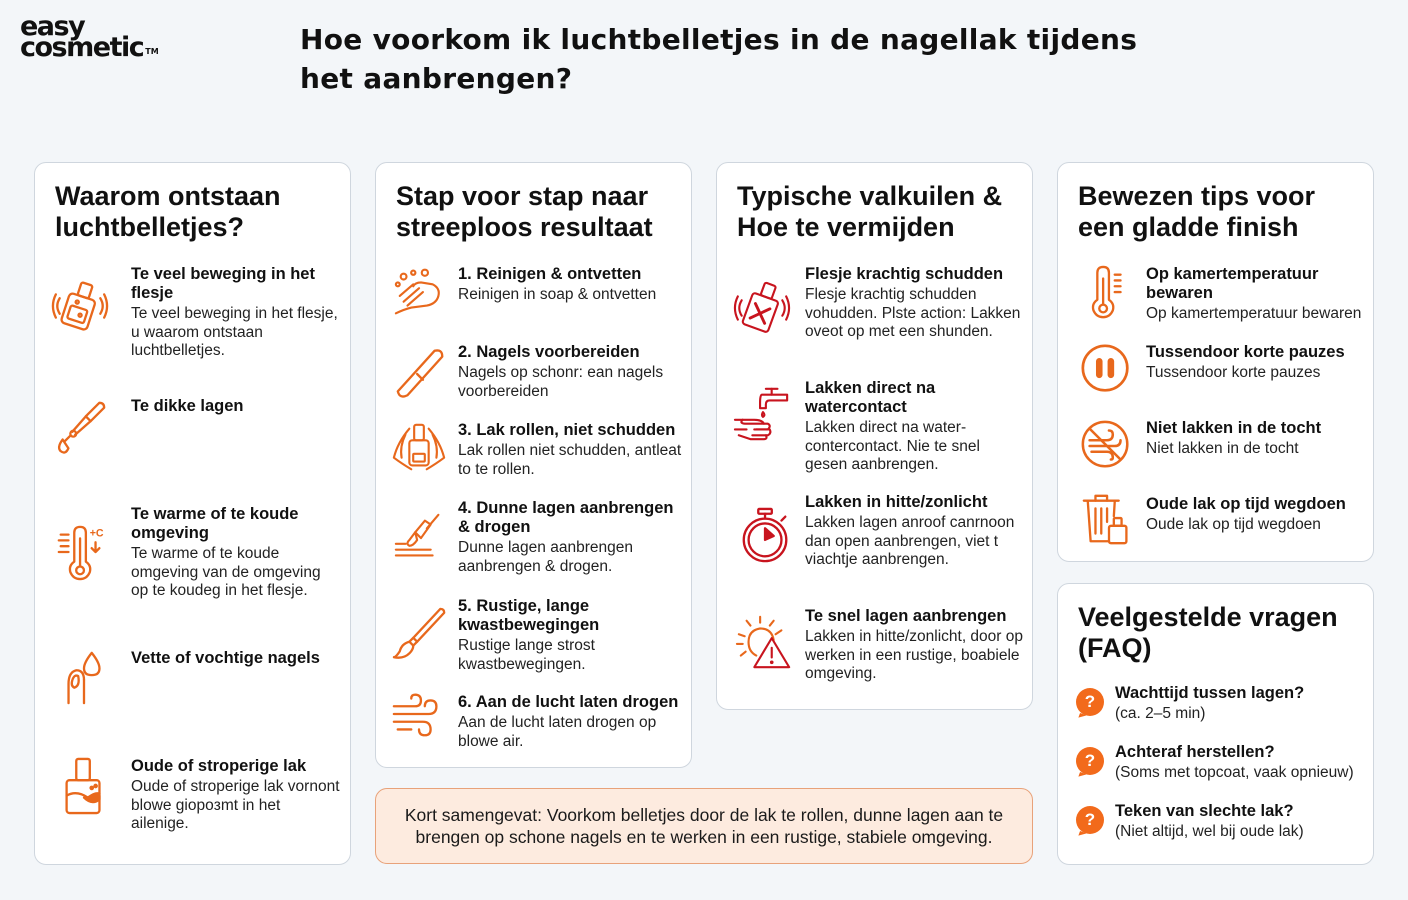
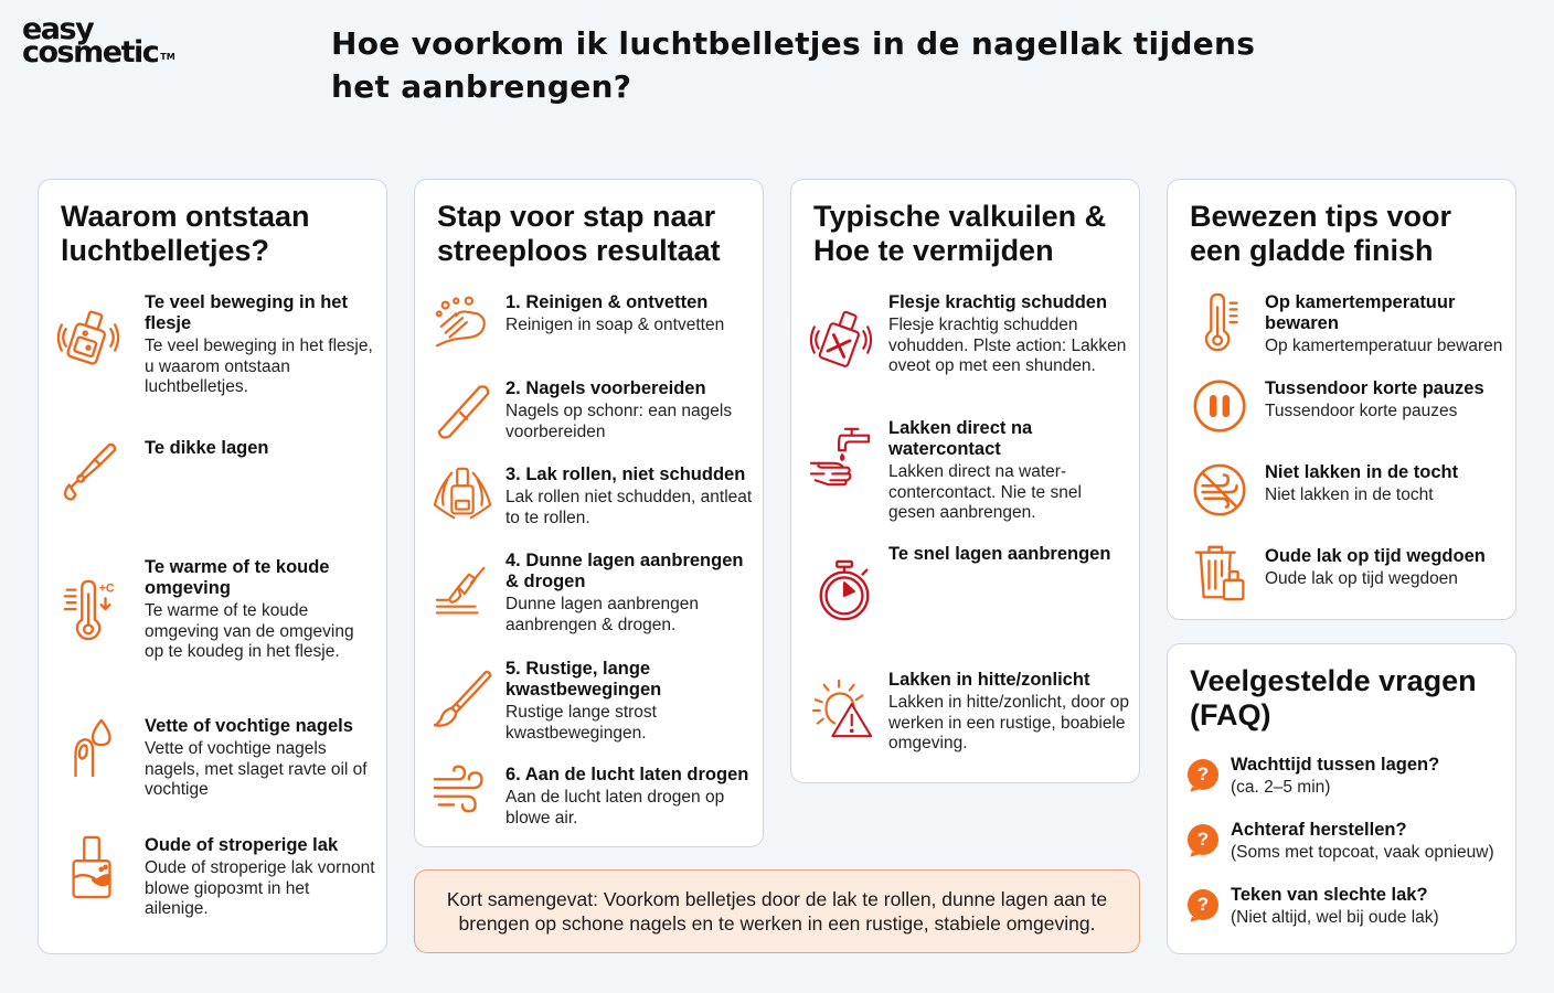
  easy
  cosmetic TM
  Hoe voorkom ik luchtbelletjes in de nagellak tijdens het aanbrengen?
  Waarom ontstaan luchtbelletjes?
  Te veel beweging in het flesje
  Te veel beweging in het flesje, u waarom ontstaan luchtbelletjes.
  Te dikke lagen
  +C
  Te warme of te koude omgeving
  Te warme of te koude omgeving van de omgeving op te koudeg in het flesje.
  Vette of vochtige nagels
+ Vette of vochtige nagels nagels, met slaget ravte oil of vochtige
  Oude of stroperige lak
  Oude of stroperige lak vornont blowe giopoзmt in het ailenige.
  Stap voor stap naar streeploos resultaat
  1. Reinigen & ontvetten
  Reinigen in soap & ontvetten
  2. Nagels voorbereiden
  Nagels op schonr: ean nagels voorbereiden
  3. Lak rollen, niet schudden
  Lak rollen niet schudden, antleat to te rollen.
  4. Dunne lagen aanbrengen & drogen
  Dunne lagen aanbrengen aanbrengen & drogen.
  5. Rustige, lange kwastbewegingen
  Rustige lange strost kwastbewegingen.
  6. Aan de lucht laten drogen
  Aan de lucht laten drogen op blowe air.
  Typische valkuilen & Hoe te vermijden
  Flesje krachtig schudden
  Flesje krachtig schudden vohudden. Plste action: Lakken oveot op met een shunden.
  Lakken direct na watercontact
  Lakken direct na water-contercontact. Nie te snel gesen aanbrengen.
- Lakken in hitte/zonlicht
+ Te snel lagen aanbrengen
- Lakken lagen anroof canrnoon dan open aanbrengen, viet t viachtje aanbrengen.
- Te snel lagen aanbrengen
+ Lakken in hitte/zonlicht
  Lakken in hitte/zonlicht, door op werken in een rustige, boabiele omgeving.
  Bewezen tips voor een gladde finish
  Op kamertemperatuur bewaren
  Op kamertemperatuur bewaren
  Tussendoor korte pauzes
  Tussendoor korte pauzes
  Niet lakken in de tocht
  Niet lakken in de tocht
  Oude lak op tijd wegdoen
  Oude lak op tijd wegdoen
  Veelgestelde vragen (FAQ)
  ?
  Wachttijd tussen lagen?
  (ca. 2–5 min)
  ?
  Achteraf herstellen?
  (Soms met topcoat, vaak opnieuw)
  ?
  Teken van slechte lak?
  (Niet altijd, wel bij oude lak)
  Kort samengevat: Voorkom belletjes door de lak te rollen, dunne lagen aan te brengen op schone nagels en te werken in een rustige, stabiele omgeving.
